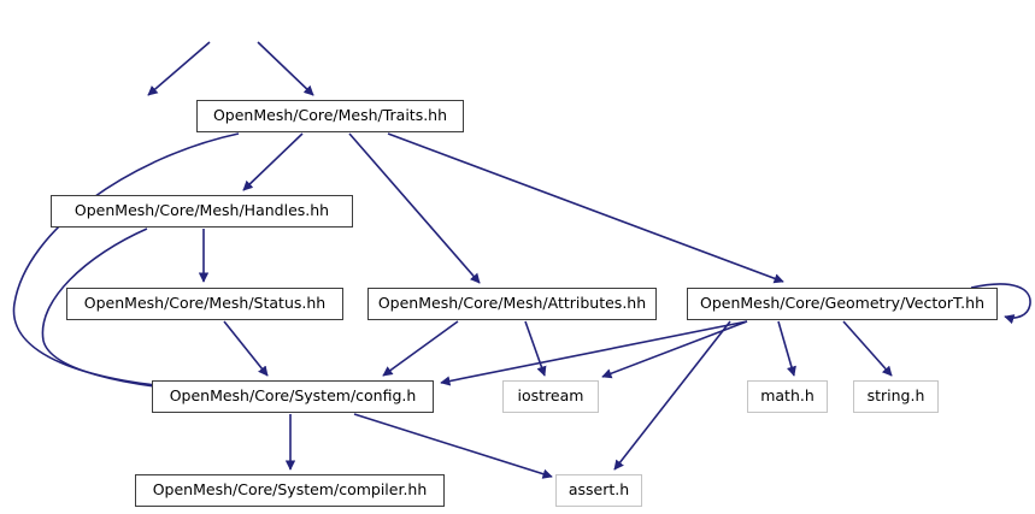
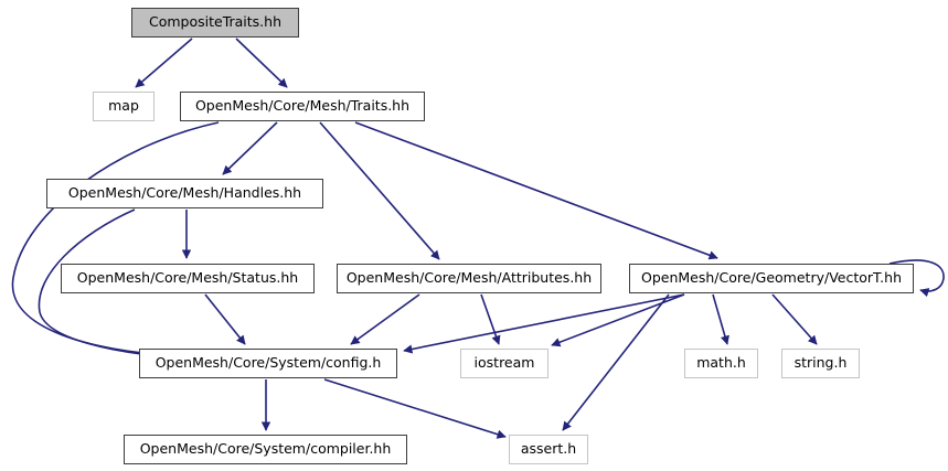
+ CompositeTraits.hh
+ map
  OpenMesh/Core/Mesh/Traits.hh
  OpenMesh/Core/Mesh/Handles.hh
  OpenMesh/Core/Mesh/Status.hh
  OpenMesh/Core/Mesh/Attributes.hh
  OpenMesh/Core/Geometry/VectorT.hh
  OpenMesh/Core/System/config.h
  iostream
  math.h
  string.h
  OpenMesh/Core/System/compiler.hh
  assert.h
